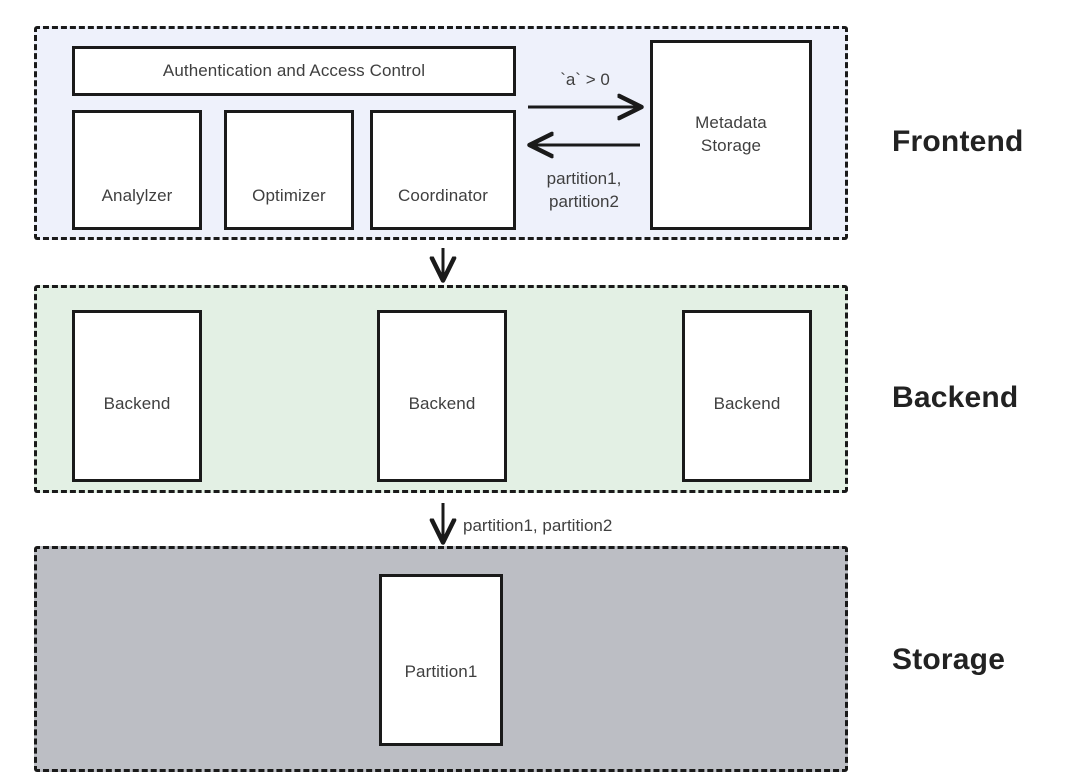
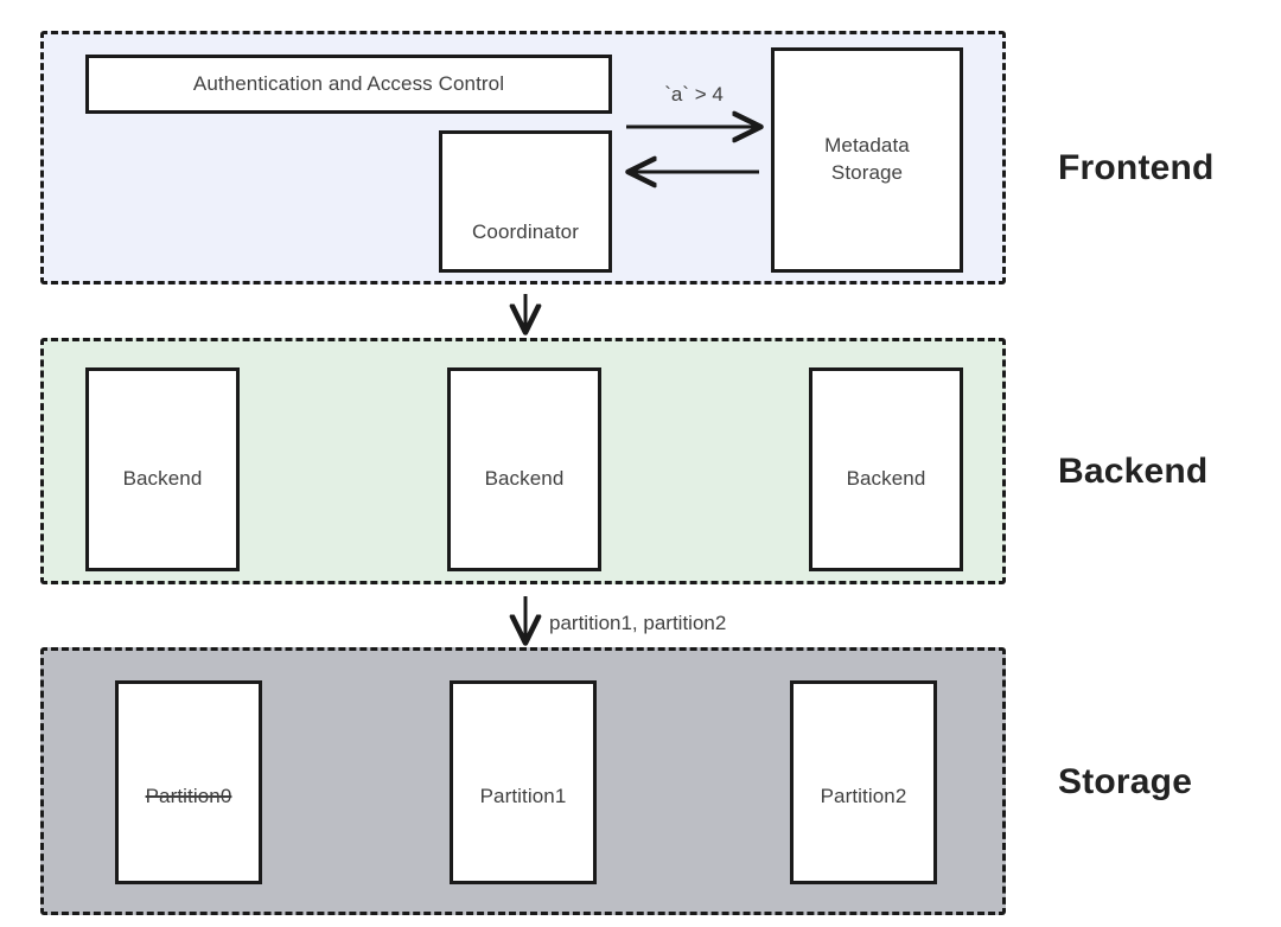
  Authentication and Access Control
- Analylzer
- Optimizer
  Coordinator
  Metadata
  Storage
- `a` > 0
+ `a` > 4
- partition1,
- partition2
  Backend
  Backend
  Backend
  partition1, partition2
+ Partition0
  Partition1
+ Partition2
  Frontend
  Backend
  Storage
